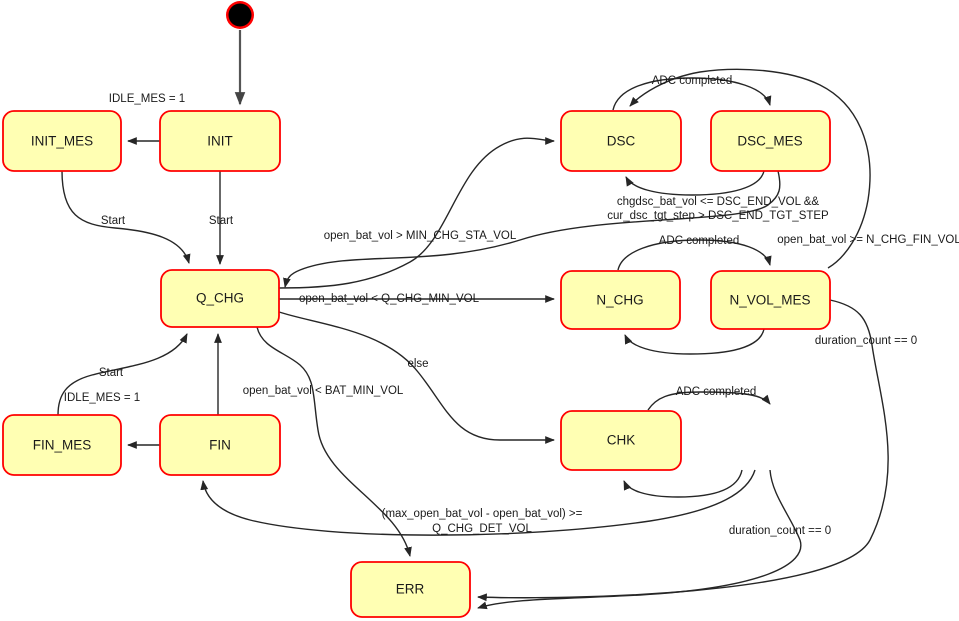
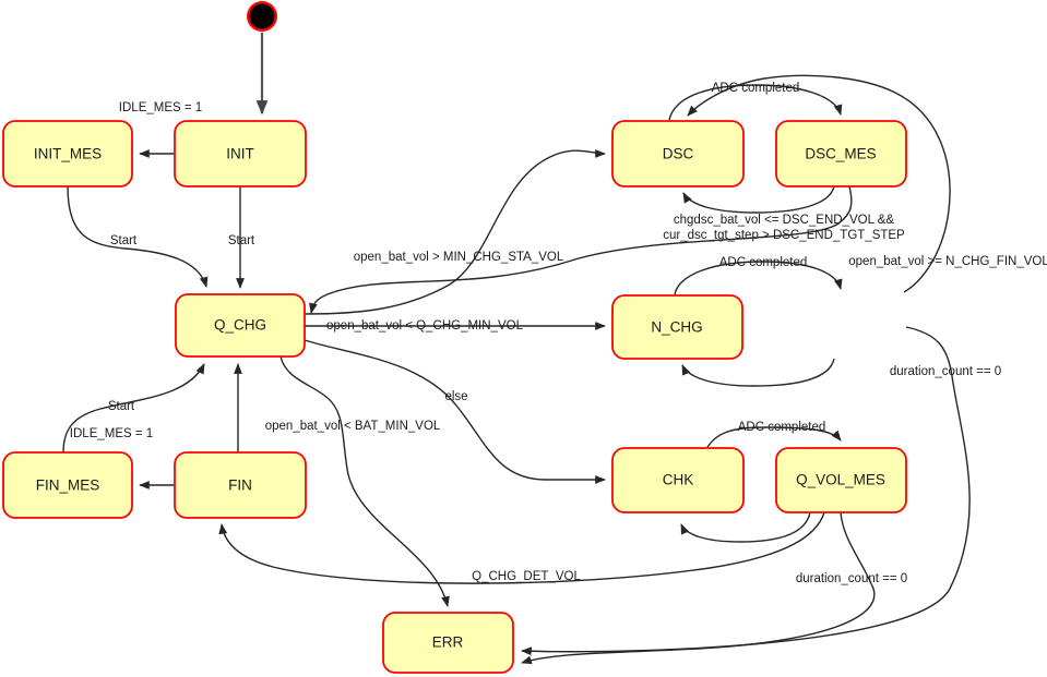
  INIT_MES
  INIT
  Q_CHG
  FIN_MES
  FIN
  DSC
  DSC_MES
  N_CHG
- N_VOL_MES
  CHK
+ Q_VOL_MES
  ERR
  IDLE_MES = 1
  Start
  Start
  Start
  IDLE_MES = 1
  open_bat_vol > MIN_CHG_STA_VOL
  open_bat_vol < Q_CHG_MIN_VOL
  else
  open_bat_vol < BAT_MIN_VOL
  ADC completed
  chgdsc_bat_vol <= DSC_END_VOL &&
  cur_dsc_tgt_step > DSC_END_TGT_STEP
  ADC completed
  open_bat_vol >= N_CHG_FIN_VOL
  duration_count == 0
  ADC completed
- (max_open_bat_vol - open_bat_vol) >=
  Q_CHG_DET_VOL
  duration_count == 0
